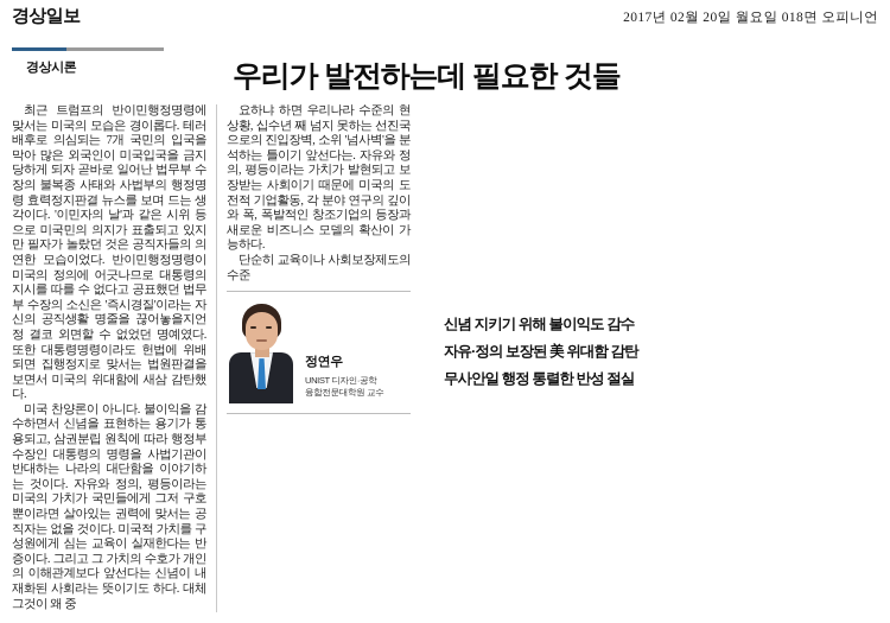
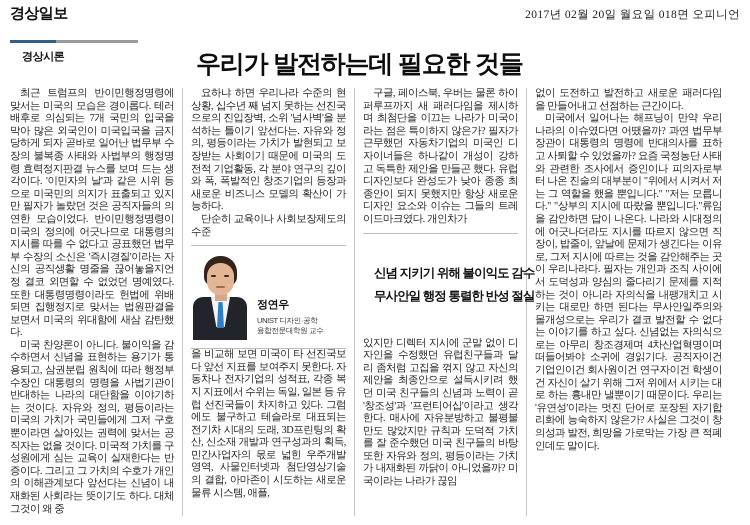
  경상일보
  2017년 02월 20일 월요일 018면 오피니언
  경상시론
  우리가 발전하는데 필요한 것들
  최근 트럼프의 반이민행정명령에 맞서는 미국의 모습은 경이롭다. 테러 배후로 의심되는 7개 국민의 입국을 막아 많은 외국인이 미국입국을 금지당하게 되자 곧바로 일어난 법무부 수장의 불복종 사태와 사법부의 행정명령 효력정지판결 뉴스를 보며 드는 생각이다. '이민자의 날'과 같은 시위 등으로 미국민의 의지가 표출되고 있지만 필자가 놀랐던 것은 공직자들의 의연한 모습이었다. 반이민행정명령이 미국의 정의에 어긋나므로 대통령의 지시를 따를 수 없다고 공표했던 법무부 수장의 소신은 '즉시경질'이라는 자신의 공직생활 명줄을 끊어놓을지언정 결코 외면할 수 없었던 명예였다. 또한 대통령명령이라도 헌법에 위배되면 집행정지로 맞서는 법원판결을 보면서 미국의 위대함에 새삼 감탄했다.
  미국 찬양론이 아니다. 불이익을 감수하면서 신념을 표현하는 용기가 통용되고, 삼권분립 원칙에 따라 행정부수장인 대통령의 명령을 사법기관이 반대하는 나라의 대단함을 이야기하는 것이다. 자유와 정의, 평등이라는 미국의 가치가 국민들에게 그저 구호뿐이라면 살아있는 권력에 맞서는 공직자는 없을 것이다. 미국적 가치를 구성원에게 심는 교육이 실재한다는 반증이다. 그리고 그 가치의 수호가 개인의 이해관계보다 앞선다는 신념이 내재화된 사회라는 뜻이기도 하다. 대체 그것이 왜 중
  요하냐 하면 우리나라 수준의 현상황, 십수년 째 넘지 못하는 선진국으로의 진입장벽, 소위 '넘사벽'을 분석하는 틀이기 앞선다는. 자유와 정의, 평등이라는 가치가 발현되고 보장받는 사회이기 때문에 미국의 도전적 기업활동, 각 분야 연구의 깊이와 폭, 폭발적인 창조기업의 등장과 새로운 비즈니스 모델의 확산이 가능하다.
  단순히 교육이나 사회보장제도의 수준
  정연우
  UNIST 디자인·공학
  융합전문대학원 교수
+ 을 비교해 보면 미국이 타 선진국보다 앞선 지표를 보여주지 못한다. 자동차나 전자기업의 성적표, 각종 복지 지표에서 수위는 독일, 일본 등 유럽 선진국들이 차지하고 있다. 그럼에도 불구하고 테슬라로 대표되는 전기차 시대의 도래, 3D프린팅의 확산, 신소재 개발과 연구성과의 획득, 민간사업자의 몫로 넓힌 우주개발 영역, 사물인터넷과 첨단영상기술의 결합, 아마존이 시도하는 새로운 물류 시스템, 애플,
+ 구글, 페이스북, 우버는 물론 하이퍼루프까지 새 패러다임을 제시하며 최첨단을 이끄는 나라가 미국이라는 점은 특이하지 않은가? 필자가 근무했던 자동차기업의 미국인 디자이너들은 하나같이 개성이 강하고 독특한 제안을 만들곤 했다. 유럽디자인보다 완성도가 낮아 종종 최종안이 되지 못했지만 항상 새로운 디자인 요소와 이슈는 그들의 트레이드마크였다. 개인차가
+ 있지만 디렉터 지시에 군말 없이 디자인을 수정했던 유럽친구들과 달리 좀처럼 고집을 꺾지 않고 자신의 제안을 최종안으로 설득시키려 했던 미국 친구들의 신념과 노력이 곧 '창조성'과 '프런티어십'이라고 생각한다. 매사에 자유분방하고 불평불만도 많았지만 규칙과 도덕적 가치를 잘 준수했던 미국 친구들의 바탕 또한 자유와 정의, 평등이라는 가치가 내재화된 까닭이 아니었을까? 미국이라는 나라가 끊임
+ 없이 도전하고 발전하고 새로운 패러다임을 만들어내고 선점하는 근간이다.
+ 미국에서 일어나는 해프닝이 만약 우리나라의 이슈였다면 어땠을까? 과연 법무부장관이 대통령의 명령에 반대의사를 표하고 사퇴할 수 있었을까? 요즘 국정농단 사태와 관련한 조사에서 증인이나 피의자로부터 나온 진술의 대부분이 "위에서 시켜서 저는 그 역할을 했을 뿐입니다." "저는 모릅니다." "상부의 지시에 따랐을 뿐입니다."류임을 감안하면 답이 나온다. 나라와 시대정의에 어긋나더라도 지시를 따르지 않으면 직장이, 밥줄이, 앞날에 문제가 생긴다는 이유로, 그저 지시에 따르는 것을 감안해주는 곳이 우리나라다. 필자는 개인과 조직 사이에서 도덕성과 양심의 줄다리기 문제를 지적하는 것이 아니라 자의식을 내팽개치고 시키는 대로만 하면 된다는 무사안일주의와 몰개성으로는 우리가 결코 발전할 수 없다는 이야기를 하고 싶다. 신념없는 자의식으로는 아무리 창조경제며 4차산업혁명이며 떠들어봐야 소귀에 경읽기다. 공직자이건 기업인이건 회사원이건 연구자이건 학생이건 자신이 살기 위해 그저 위에서 시키는 대로 하는 흉내만 낼뿐이기 때문이다. 우리는 '유연성'이라는 멋진 단어로 포장된 자기합리화에 능숙하지 않은가? 사실은 그것이 창의성과 발전, 희망을 가로막는 가장 큰 적폐인데도 말이다.
  신념 지키기 위해 불이익도 감수
- 자유·정의 보장된 美 위대함 감탄
  무사안일 행정 통렬한 반성 절실
